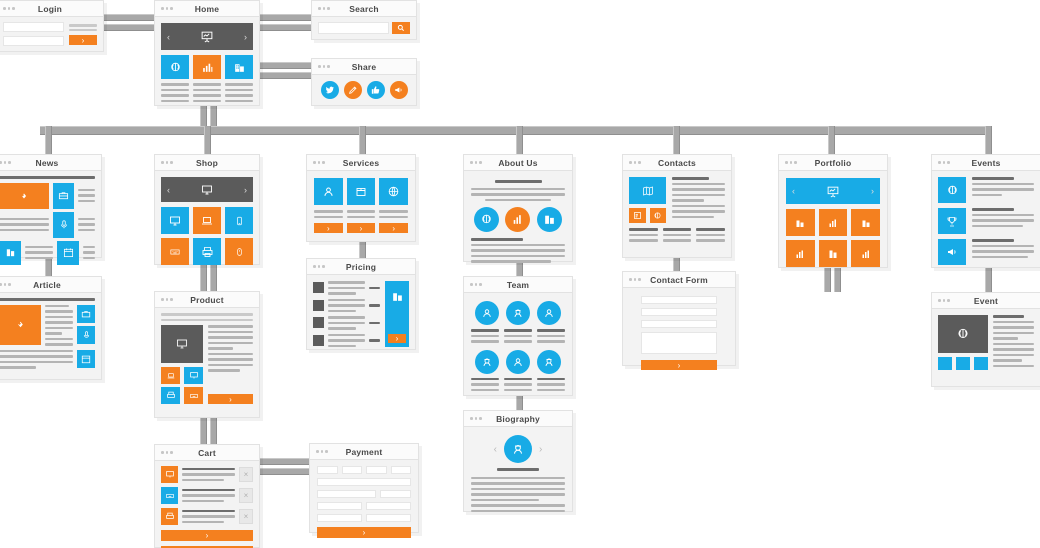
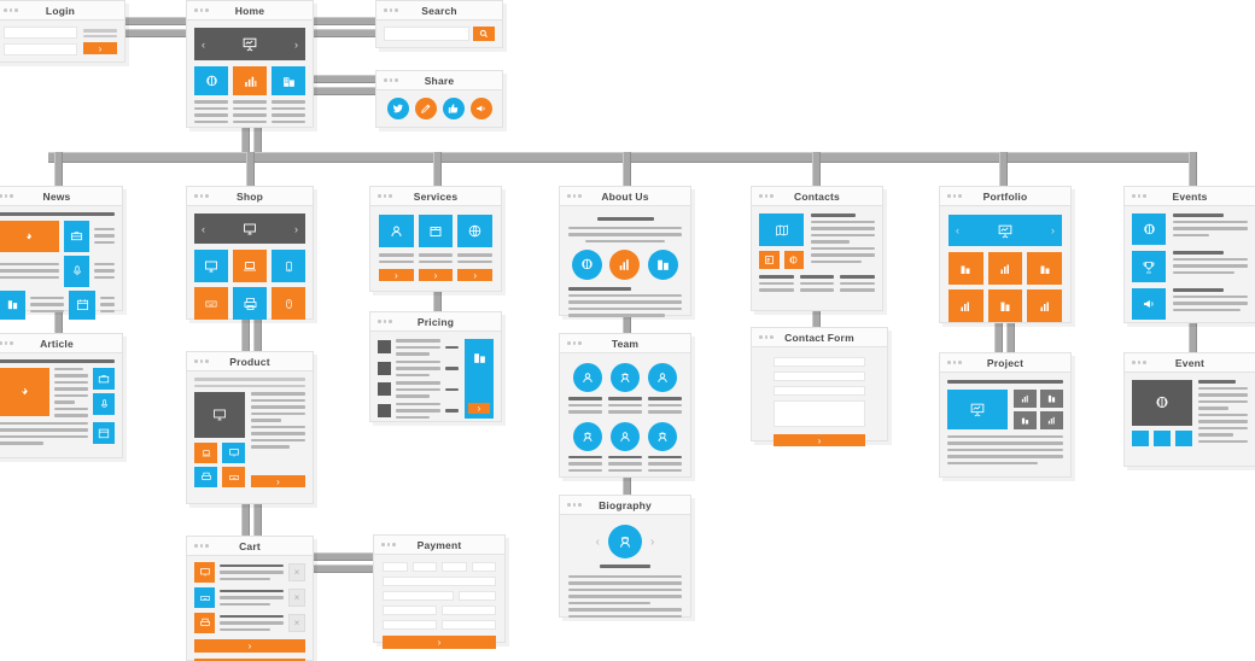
  Login
  ›
  Home
  ‹
  ›
  Search
  Share
  News
  Article
  Shop
  ‹
  ›
  Product
  ›
  Cart
  ×
  ×
  ×
  ›
  Payment
  ›
  Services
  ›
  ›
  ›
  Pricing
  ›
  About Us
  Team
  Biography
  ‹
  ›
  Contacts
  Contact Form
  ›
  Portfolio
  ‹
  ›
+ Project
  Events
  Event
